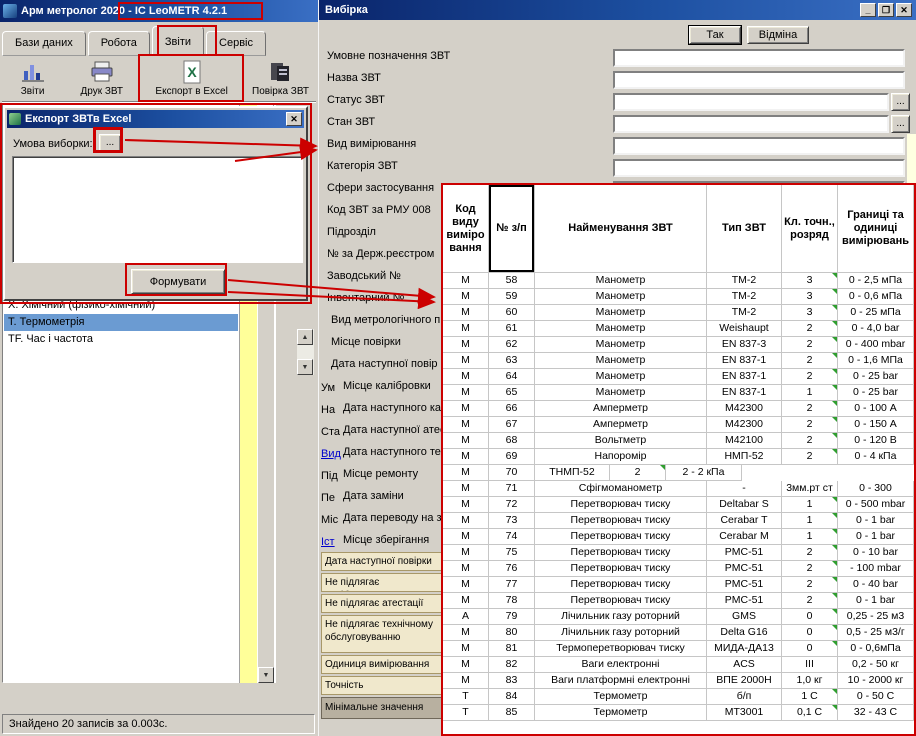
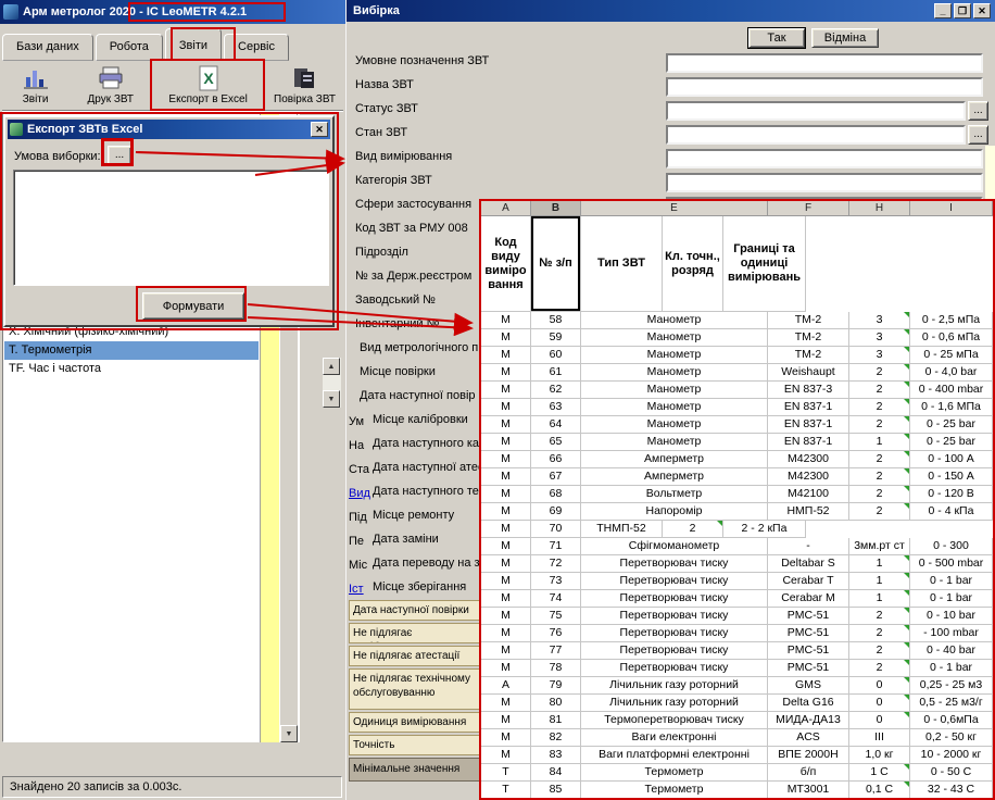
  Арм метролог 2020 - IC LeoMETR 4.2.1
  Бази даних
  Робота
  Звіти
  Сервіс
  Звіти
  Друк ЗВТ
  X
  Експорт в Excel
  Повірка ЗВТ
  Х. Хімічний (фізико-хімічний)
  Т. Термометрія
  TF. Час і частота
  Знайдено 20 записів за 0.003с.
  Вибірка
  _
  ❐
  ✕
  Так
  Відміна
  Умовне позначення ЗВТ
  Назва ЗВТ
  Статус ЗВТ
  ...
  Стан ЗВТ
  ...
  Вид вимірювання
  Категорія ЗВТ
  Сфери застосування
  Код ЗВТ за РМУ 008
  Підрозділ
  № за Держ.реєстром
  Заводський №
  Вид метрологічного п
  Місце повірки
  Дата наступної повір
  Місце калібровки
  Дата наступного ка
  Дата наступної ате
  Дата наступного те
  Місце ремонту
  Дата заміни
  Дата переводу на з
  Місце зберігання
  Дата наступної повірки
  Не підлягає атестації
  Не підлягає технічному обслуговуванню
  Одиниця вимірювання
  Точність
  Мінімальне значення
  Ум
  На
  Ста
  Вид
  Під
  Пе
  Міс
  Іст
  Експорт ЗВТв Excel
  ✕
  Умова виборки:
  ...
  Формувати
+ A
+ B
+ E
+ F
+ H
+ I
  Код виду виміро вання
  № з/п
- Найменування ЗВТ
  Тип ЗВТ
  Кл. точн., розряд
  Границі та одиниці вимірювань
  М
  58
  Манометр
  ТМ-2
  3
  0 - 2,5 мПа
  М
  59
  Манометр
  ТМ-2
  3
  0 - 0,6 мПа
  М
  60
  Манометр
  ТМ-2
  3
  0 - 25 мПа
  М
  61
  Манометр
  Weishaupt
  2
  0 - 4,0 bar
  М
  62
  Манометр
  EN 837-3
  2
  0 - 400 mbar
  М
  63
  Манометр
  EN 837-1
  2
  0 - 1,6 МПа
  М
  64
  Манометр
  EN 837-1
  2
  0 - 25 bar
  М
  65
  Манометр
  EN 837-1
  1
  0 - 25 bar
  М
  66
  Амперметр
  М42300
  2
  0 - 100 А
  М
  67
  Амперметр
  М42300
  2
  0 - 150 А
  М
  68
  Вольтметр
  М42100
  2
  0 - 120 В
  М
  69
  Напоромір
  НМП-52
  2
  0 - 4 кПа
  М
  70
  ТНМП-52
  2
  2 - 2 кПа
  М
  71
  Сфігмоманометр
  -
  3мм.рт ст
  0 - 300
  М
  72
  Перетворювач тиску
  Deltabar S
  1
  0 - 500 mbar
  М
  73
  Перетворювач тиску
  Cerabar T
  1
  0 - 1 bar
  М
  74
  Перетворювач тиску
  Cerabar M
  1
  0 - 1 bar
  М
  75
  Перетворювач тиску
  PMC-51
  2
  0 - 10 bar
  М
  76
  Перетворювач тиску
  PMC-51
  2
  - 100 mbar
  М
  77
  Перетворювач тиску
  PMC-51
  2
  0 - 40 bar
  М
  78
  Перетворювач тиску
  PMC-51
  2
  0 - 1 bar
  А
  79
  Лічильник газу роторний
  GMS
  0
  0,25 - 25 м3
  М
  80
  Лічильник газу роторний
  Delta G16
  0
  0,5 - 25 м3/г
  М
  81
  Термоперетворювач тиску
  МИДА-ДА13
  0
  0 - 0,6мПа
  М
  82
  Ваги електронні
  ACS
  III
  0,2 - 50 кг
  М
  83
  Ваги платформні електронні
  ВПЕ 2000Н
  1,0 кг
  10 - 2000 кг
  Т
  84
  Термометр
  б/п
  1 С
  0 - 50 С
  Т
  85
  Термометр
  МТ3001
  0,1 С
  32 - 43 С
